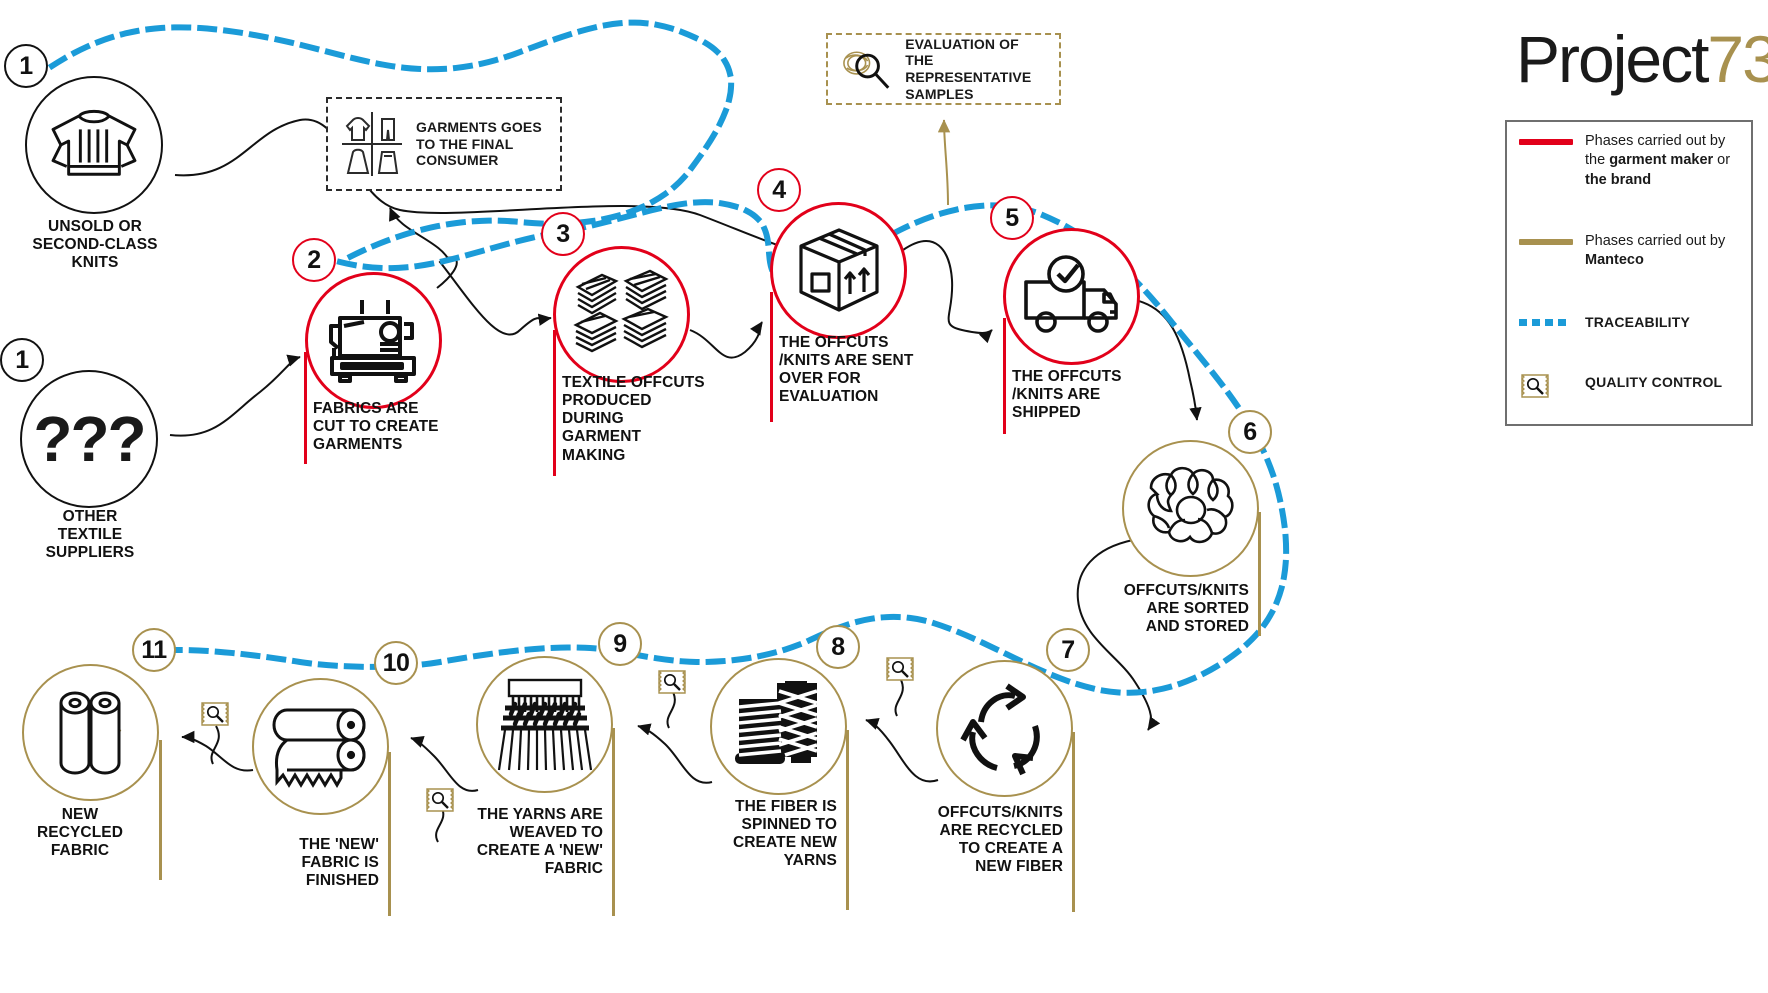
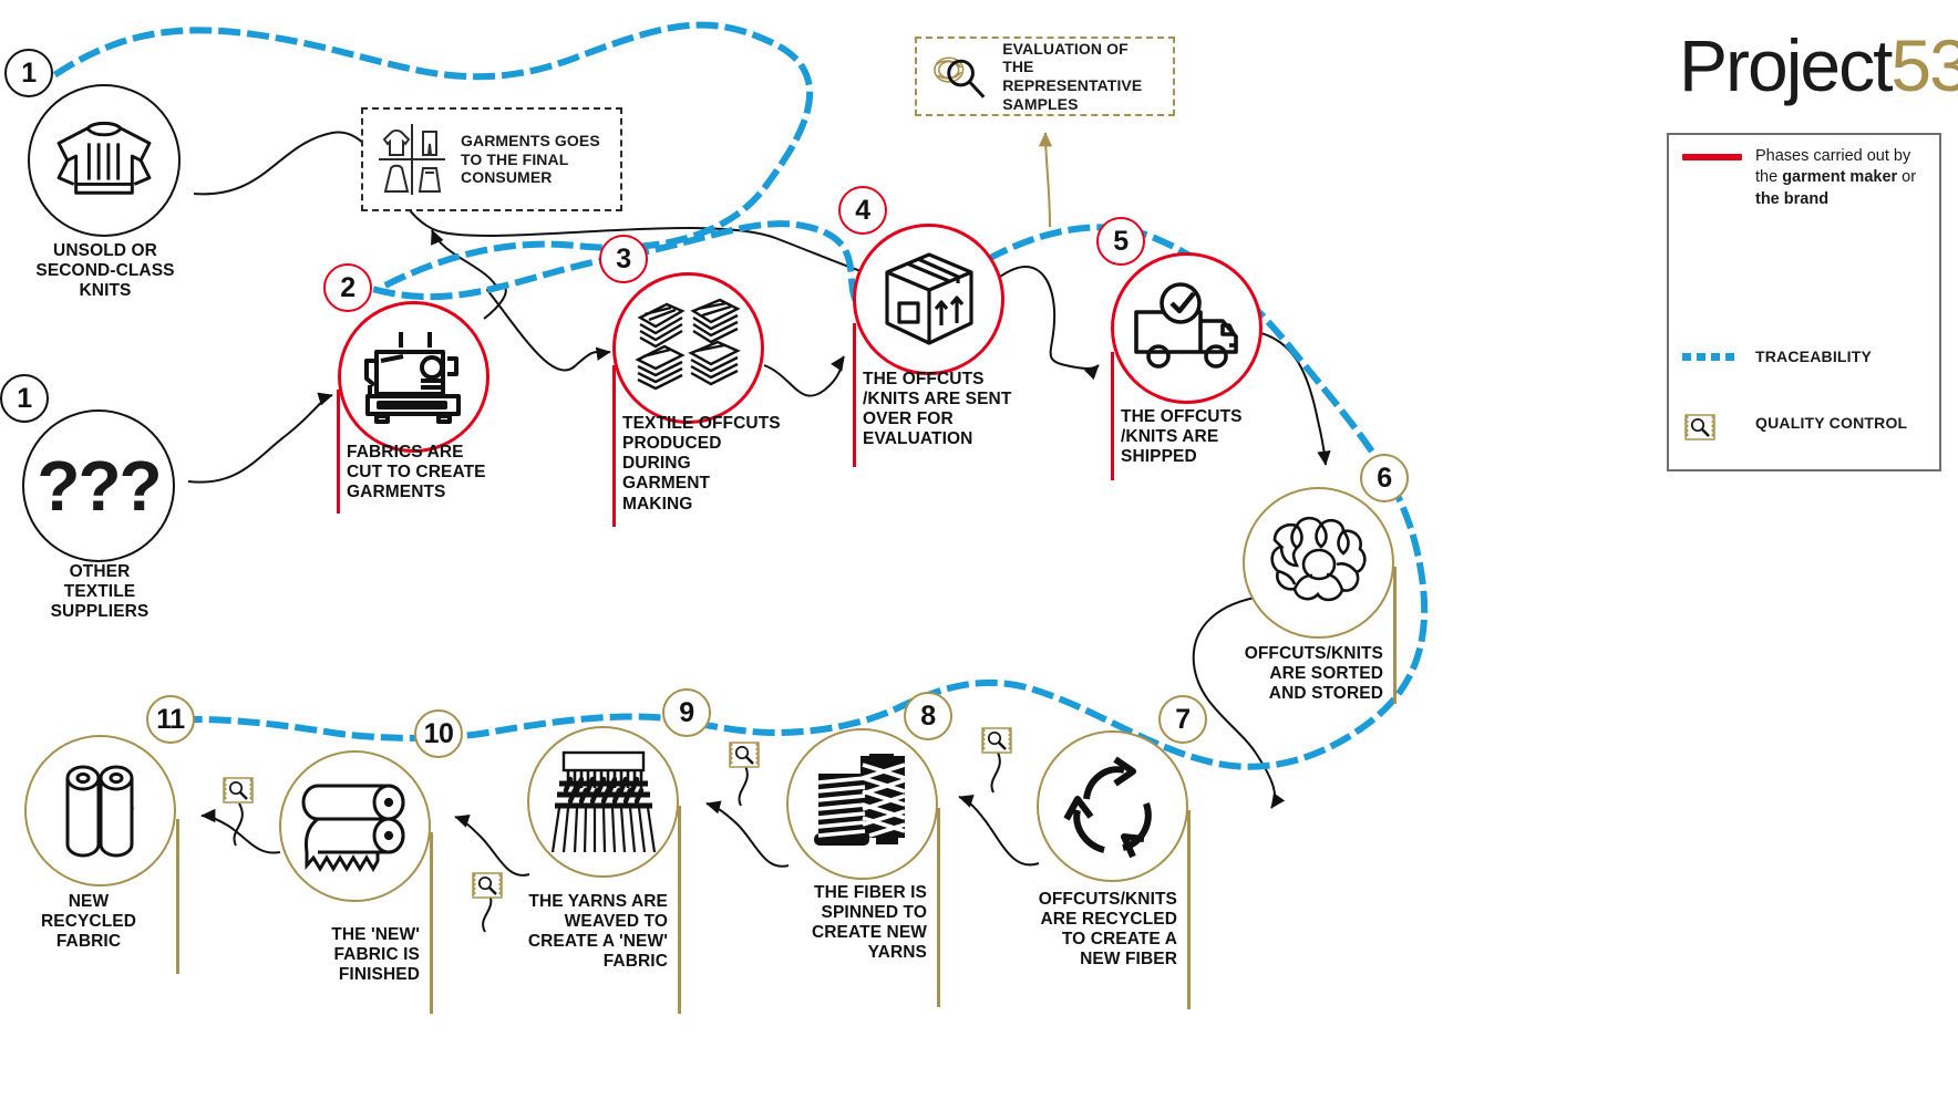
  1
  UNSOLD OR
  SECOND-CLASS
  KNITS
  1
  ???
  OTHER
  TEXTILE
  SUPPLIERS
  GARMENTS GOES
  TO THE FINAL
  CONSUMER
  EVALUATION OF THE
  REPRESENTATIVE
  SAMPLES
  2
  FABRICS ARE
  CUT TO CREATE
  GARMENTS
  3
  TEXTILE OFFCUTS
  PRODUCED
  DURING
  GARMENT
  MAKING
  4
  THE OFFCUTS
  /KNITS ARE SENT
  OVER FOR
  EVALUATION
  5
  THE OFFCUTS
  /KNITS ARE
  SHIPPED
  6
  OFFCUTS/KNITS
  ARE SORTED
  AND STORED
  7
  OFFCUTS/KNITS
  ARE RECYCLED
  TO CREATE A
  NEW FIBER
  8
  THE FIBER IS
  SPINNED TO
  CREATE NEW
  YARNS
  9
  THE YARNS ARE
  WEAVED TO
  CREATE A 'NEW'
  FABRIC
  10
  THE 'NEW'
  FABRIC IS
  FINISHED
  11
  NEW
  RECYCLED
  FABRIC
- Project73
+ Project53
  Phases carried out by the garment maker or the brand
- Phases carried out by Manteco
  TRACEABILITY
  QUALITY CONTROL
